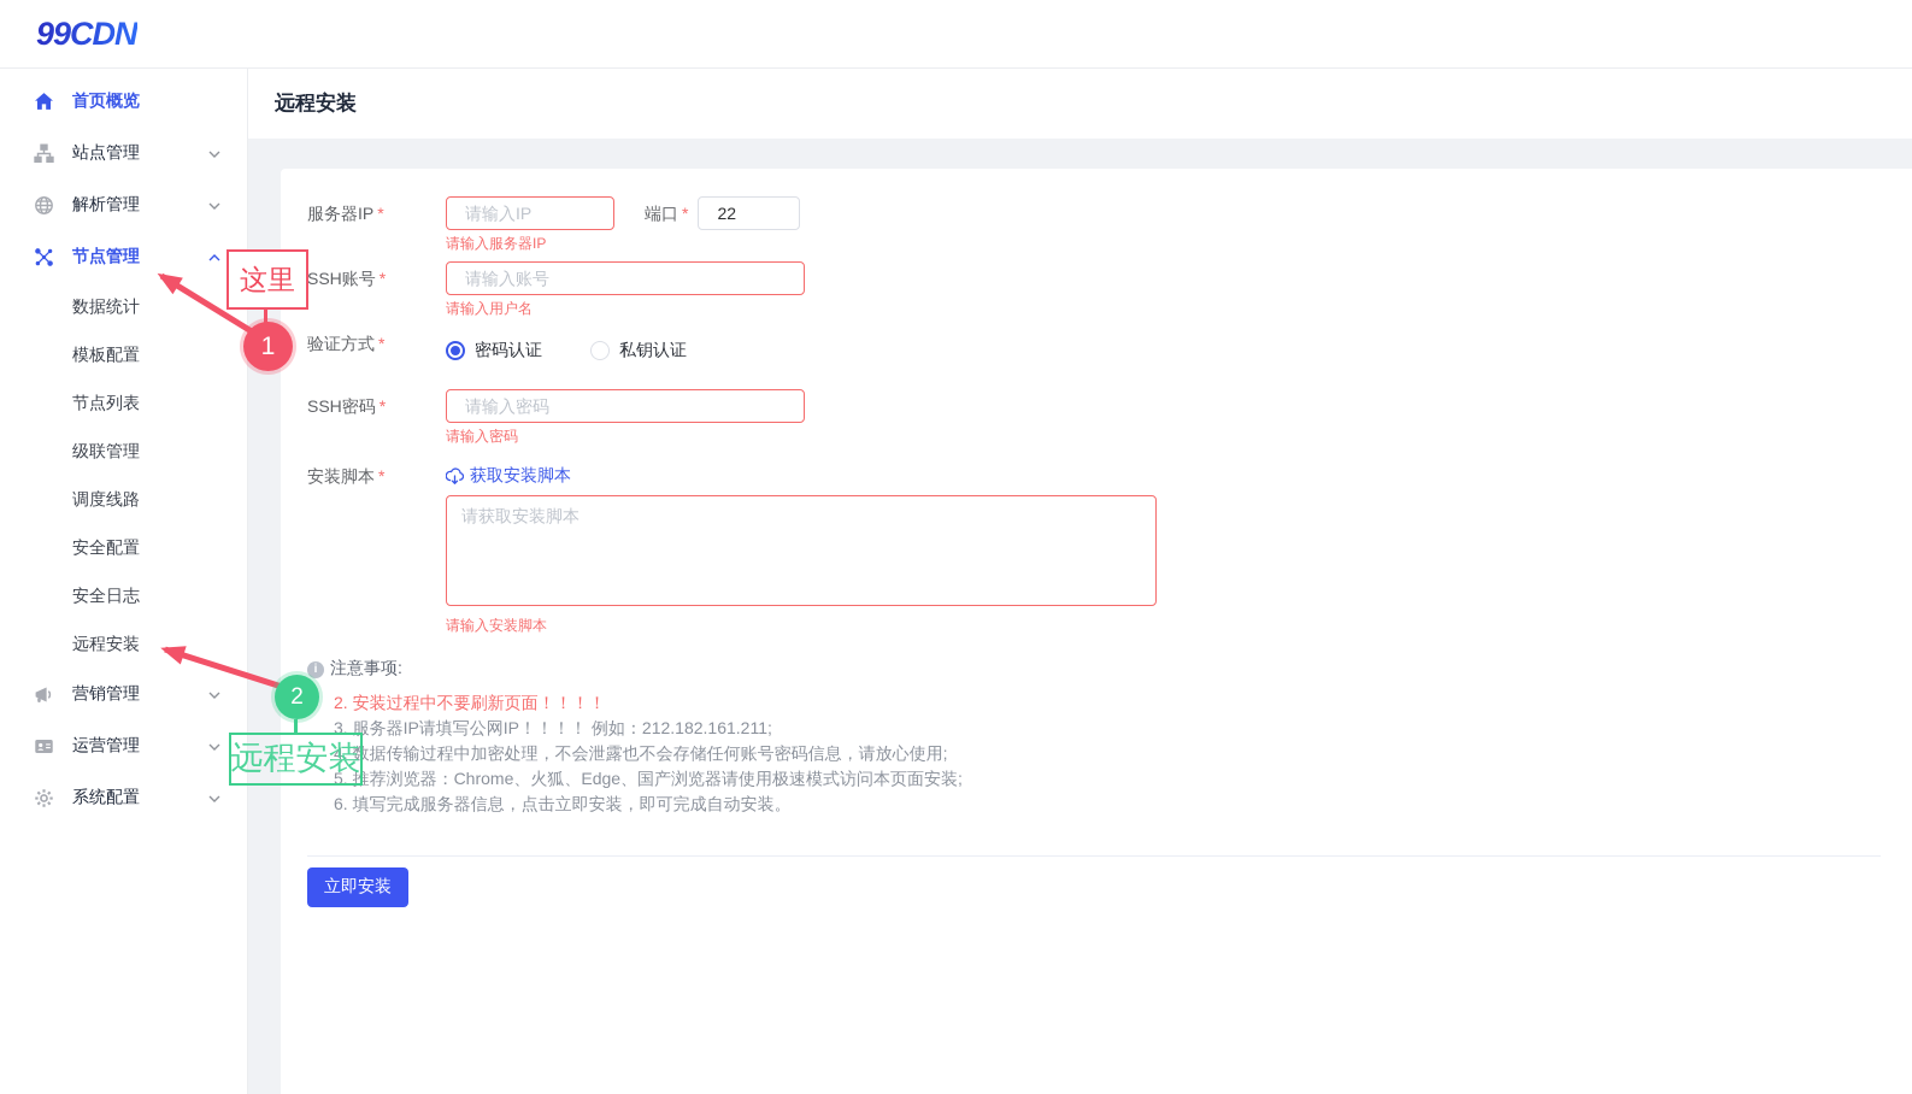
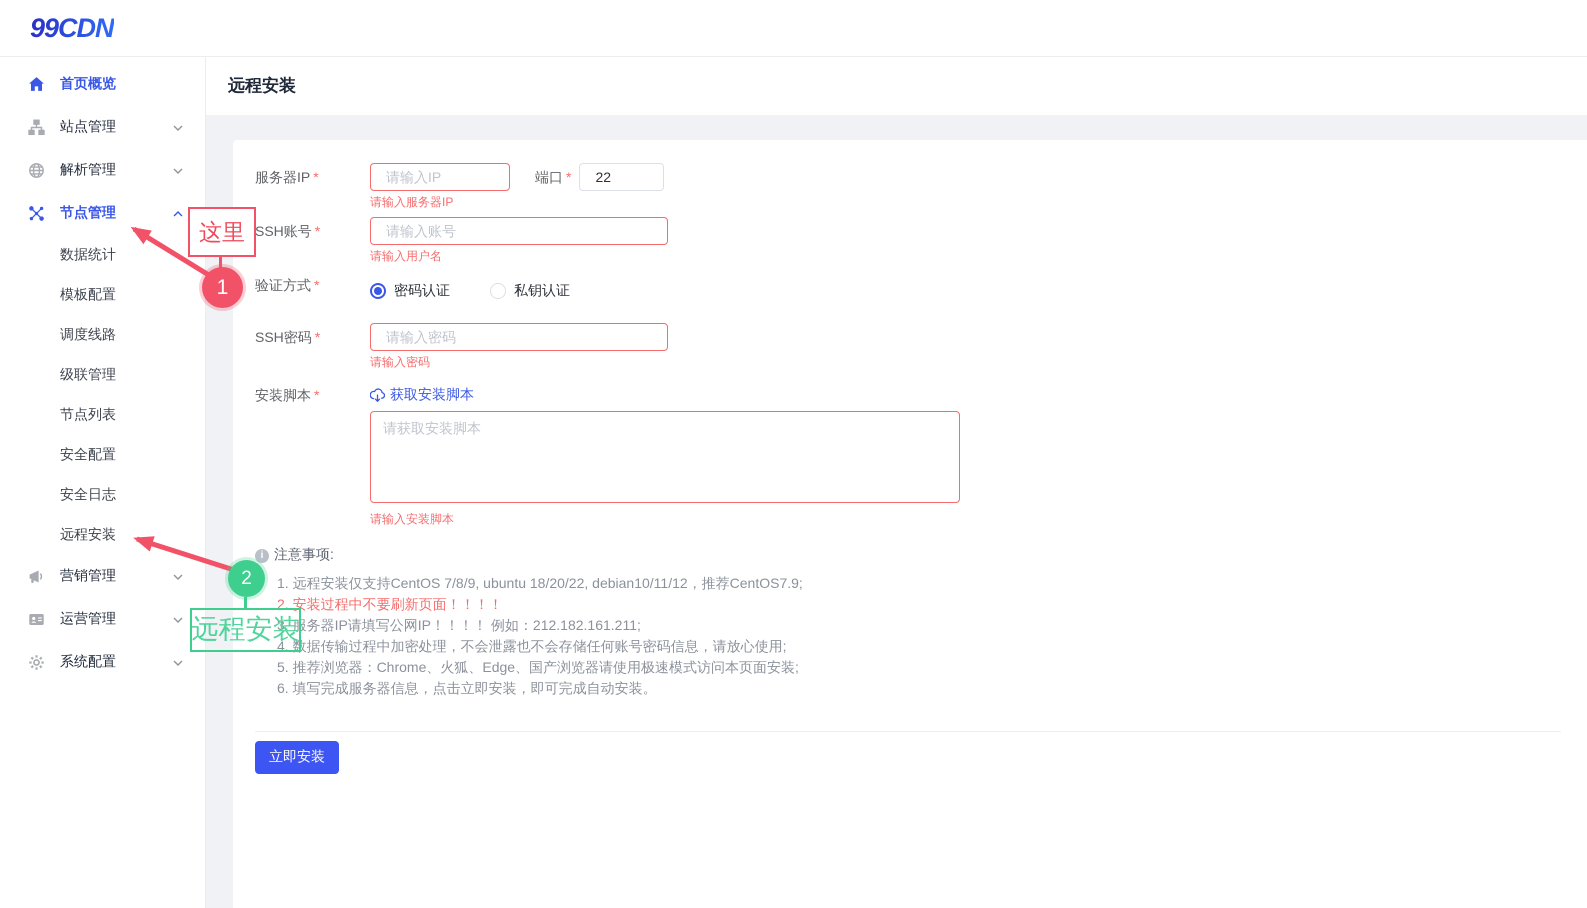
  99CDN
  首页概览
  站点管理
  解析管理
  节点管理
  数据统计
  模板配置
- 节点列表
+ 调度线路
  级联管理
- 调度线路
+ 节点列表
  安全配置
  安全日志
  远程安装
  营销管理
  运营管理
  系统配置
  远程安装
  服务器IP *
  请输入IP
  端口 *
  22
  请输入服务器IP
  SSH账号 *
  请输入账号
  请输入用户名
  验证方式 *
  密码认证
  私钥认证
  SSH密码 *
  请输入密码
  请输入密码
  安装脚本 *
  获取安装脚本
  请获取安装脚本
  请输入安装脚本
  注意事项:
+ 1. 远程安装仅支持CentOS 7/8/9, ubuntu 18/20/22, debian10/11/12，推荐CentOS7.9;
  2. 安装过程中不要刷新页面！！！！
  3. 服务器IP请填写公网IP！！！！ 例如：212.182.161.211;
  4. 数据传输过程中加密处理，不会泄露也不会存储任何账号密码信息，请放心使用;
  5. 推荐浏览器：Chrome、火狐、Edge、国产浏览器请使用极速模式访问本页面安装;
  6. 填写完成服务器信息，点击立即安装，即可完成自动安装。
  立即安装
  这里
  1
  2
  远程安装
